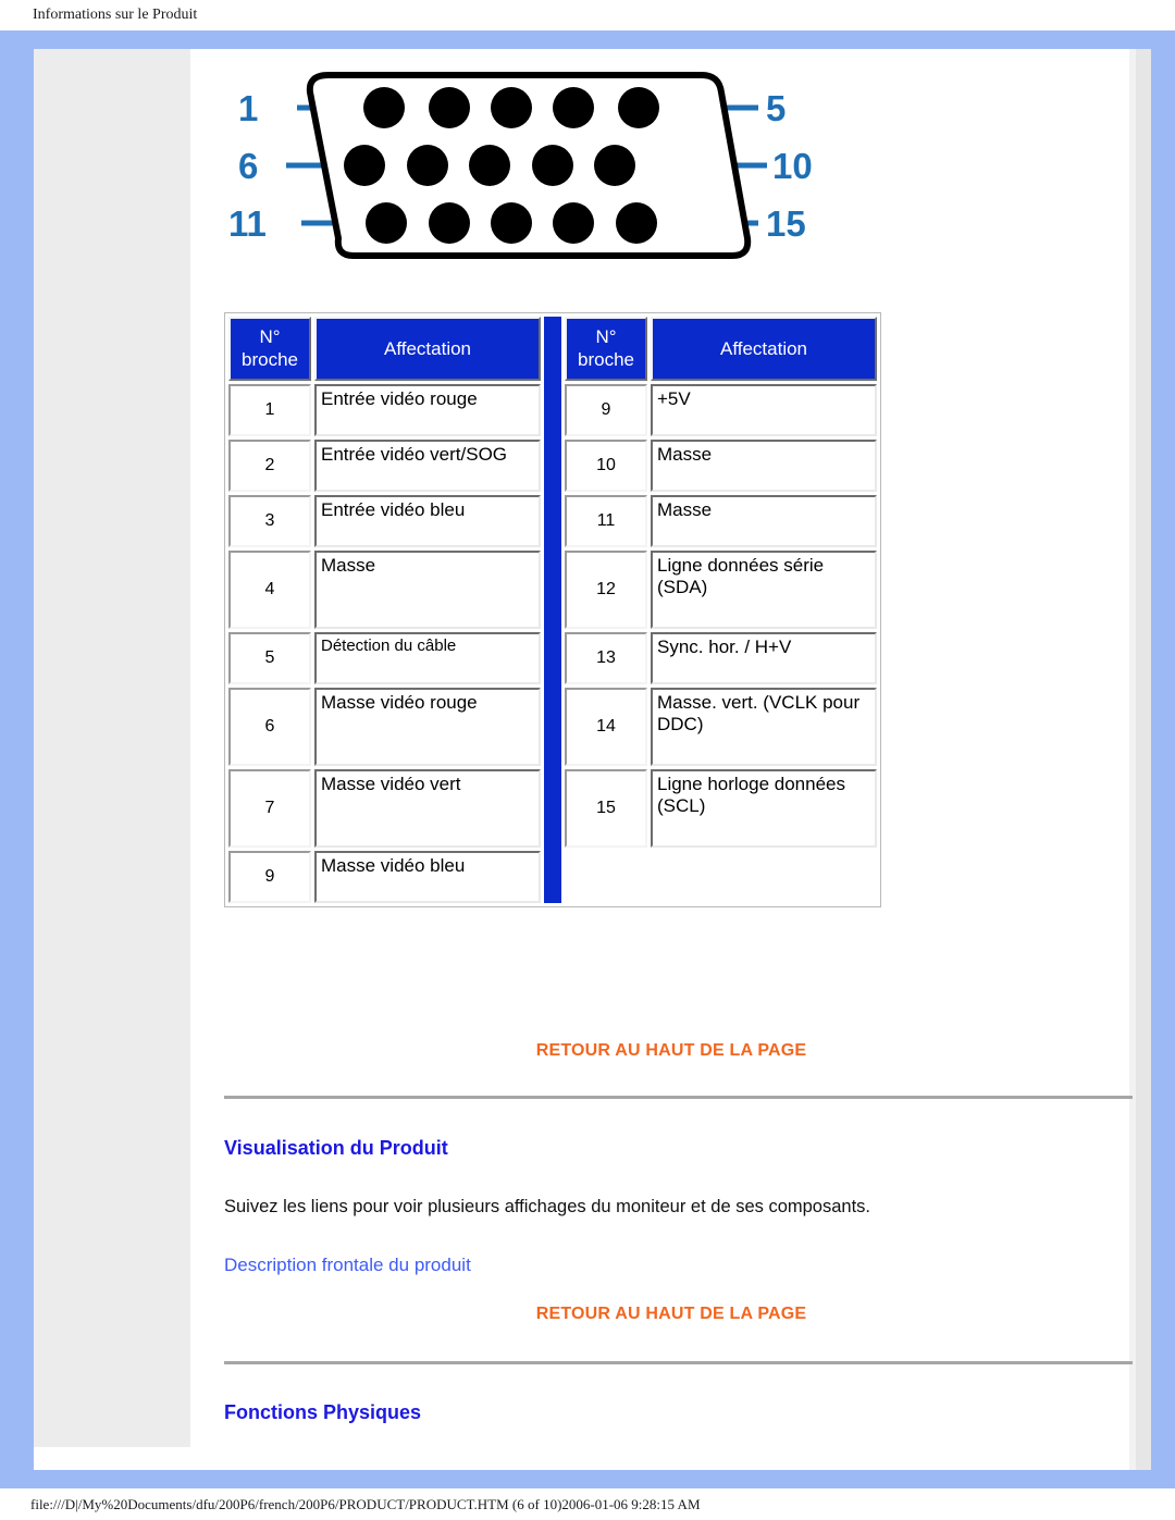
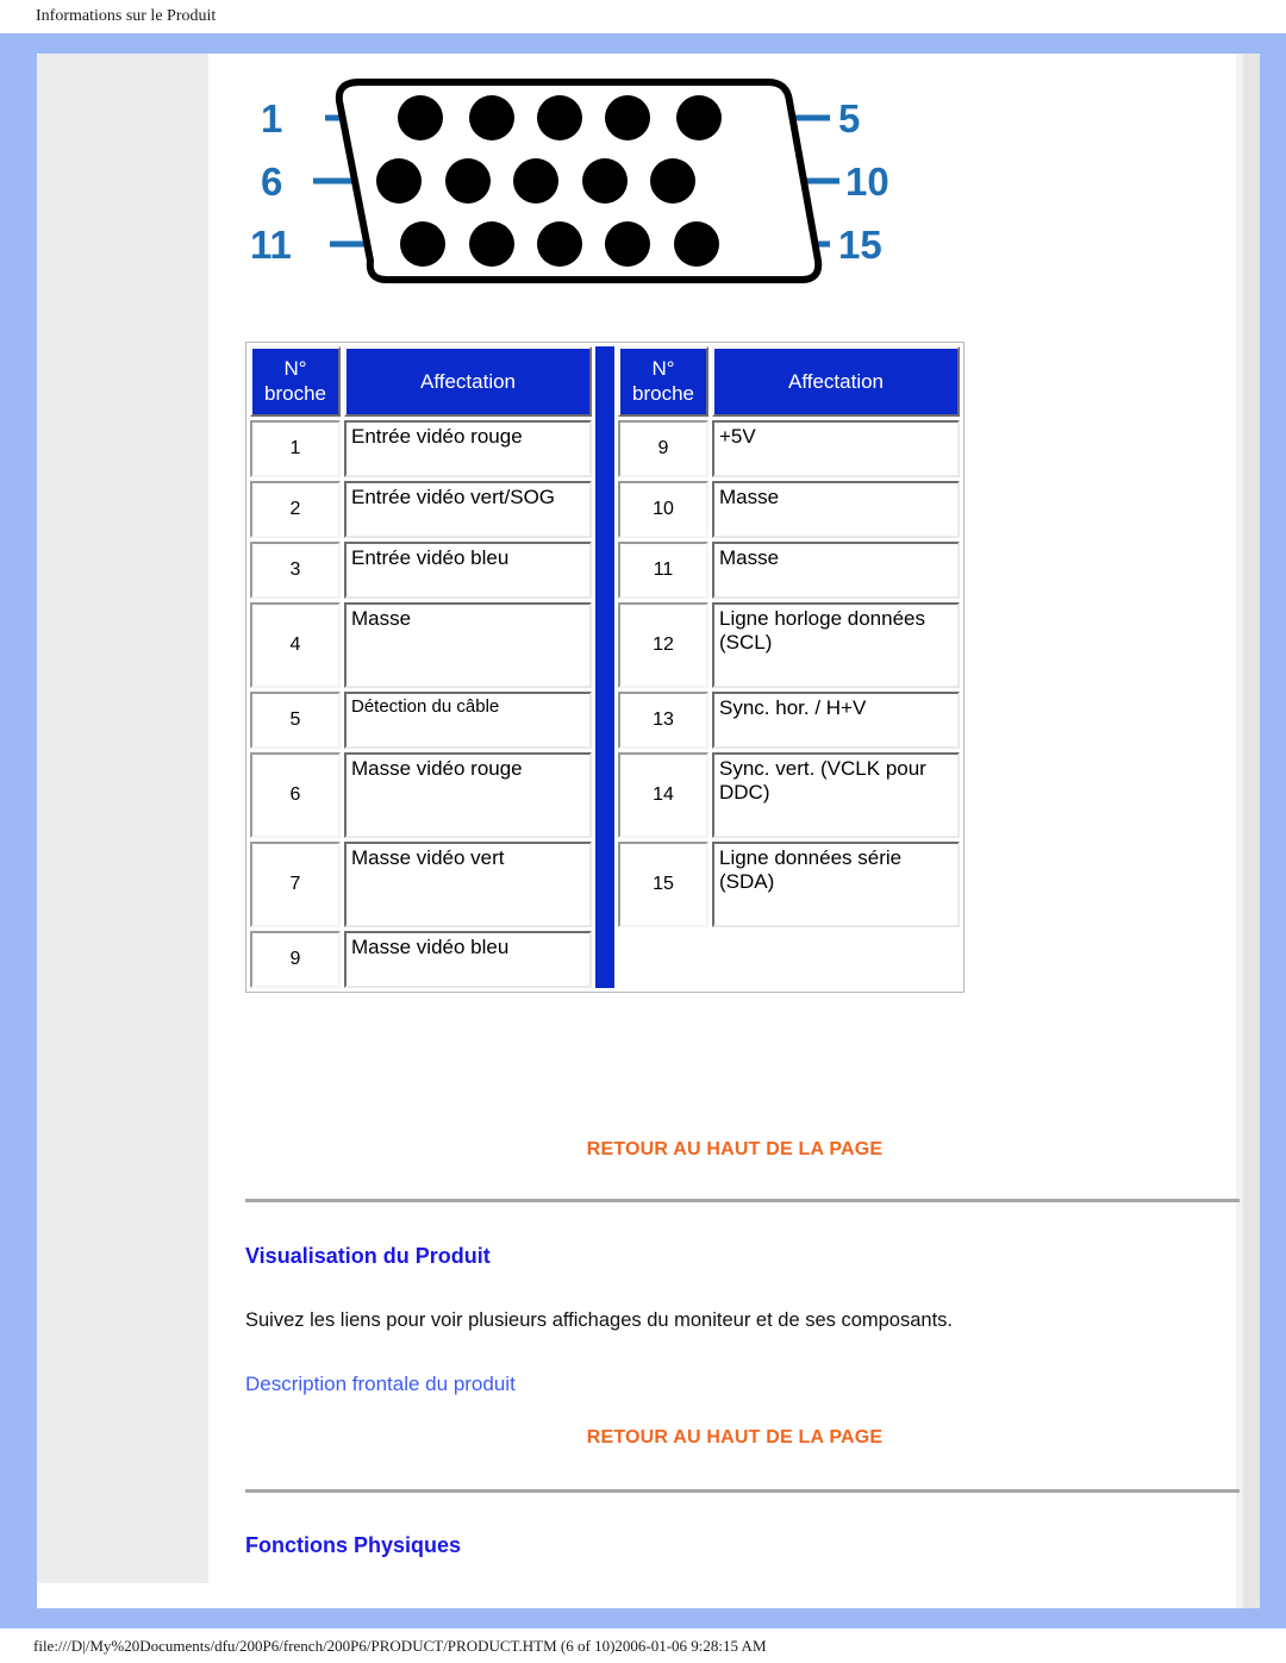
  Informations sur le Produit
  1
  5
  6
  10
  11
  15
  N° broche	Affectation
  1	Entrée vidéo rouge
  2	Entrée vidéo vert/SOG
  3	Entrée vidéo bleu
  4	Masse
  5	Détection du câble
  6	Masse vidéo rouge
  7	Masse vidéo vert
  9	Masse vidéo bleu
  N° broche	Affectation
  9	+5V
  10	Masse
  11	Masse
- 12	Ligne données série (SDA)
+ 12	Ligne horloge données (SCL)
  13	Sync. hor. / H+V
- 14	Masse. vert. (VCLK pour DDC)
+ 14	Sync. vert. (VCLK pour DDC)
- 15	Ligne horloge données (SCL)
+ 15	Ligne données série (SDA)
  RETOUR AU HAUT DE LA PAGE
  Visualisation du Produit
  Suivez les liens pour voir plusieurs affichages du moniteur et de ses composants.
  Description frontale du produit
  RETOUR AU HAUT DE LA PAGE
  Fonctions Physiques
  file:///D|/My%20Documents/dfu/200P6/french/200P6/PRODUCT/PRODUCT.HTM (6 of 10)2006-01-06 9:28:15 AM
